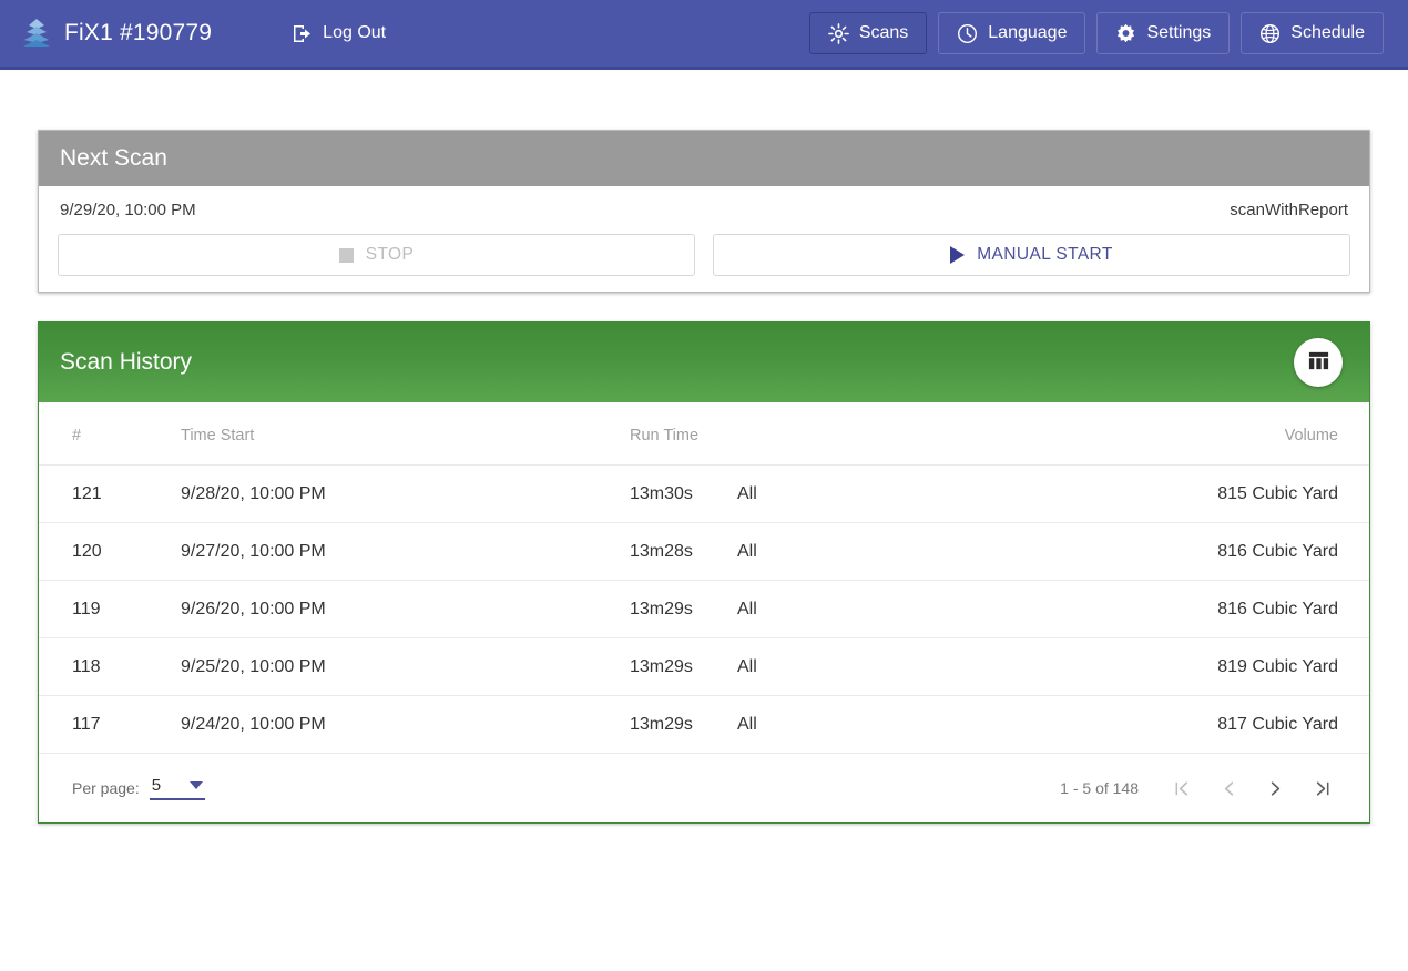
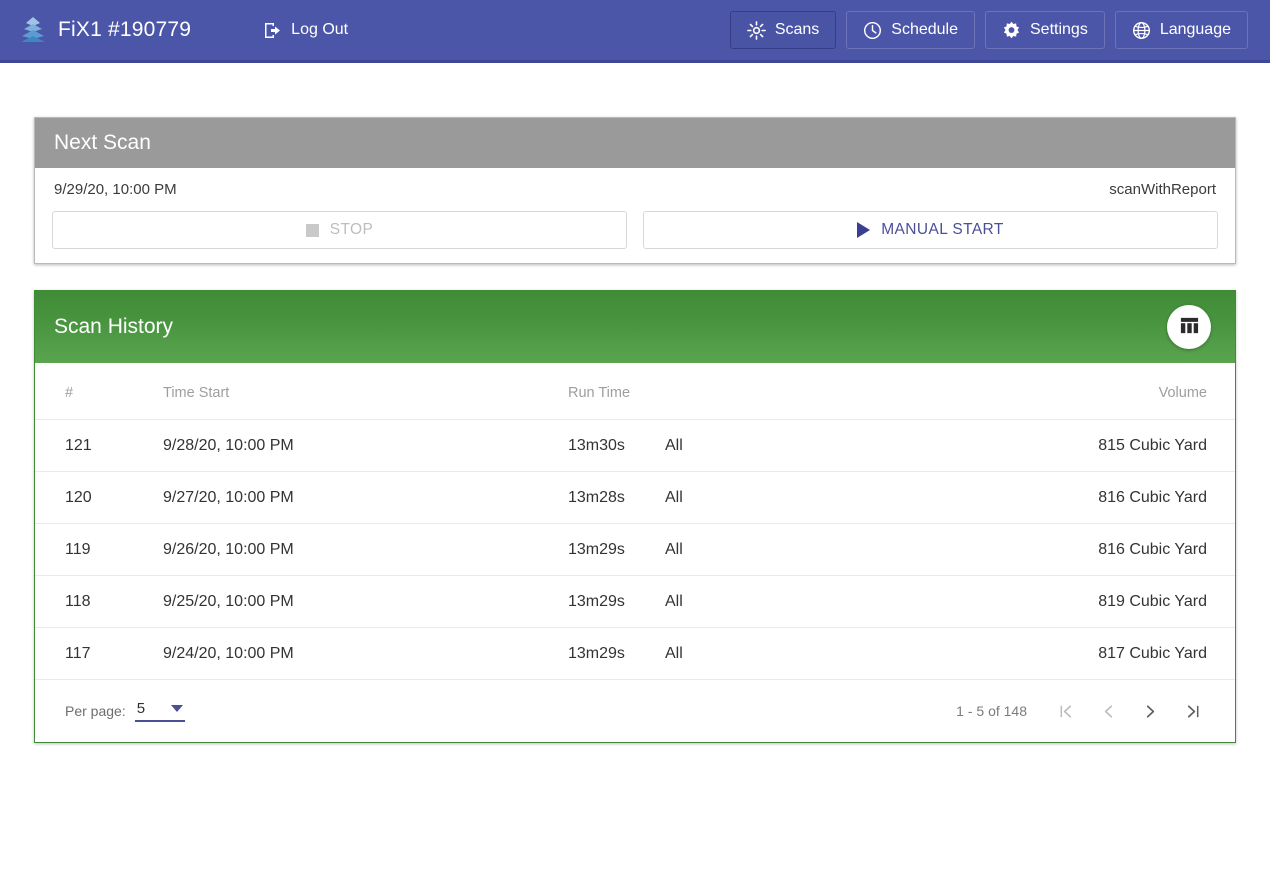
  FiX1 #190779
  Log Out
  Scans
- Language
+ Schedule
  Settings
- Schedule
+ Language
  Next Scan
  9/29/20, 10:00 PM
  scanWithReport
  STOP
  MANUAL START
  Scan History
  #	Time Start	Run Time		Volume
  121	9/28/20, 10:00 PM	13m30s	All	815 Cubic Yard
  120	9/27/20, 10:00 PM	13m28s	All	816 Cubic Yard
  119	9/26/20, 10:00 PM	13m29s	All	816 Cubic Yard
  118	9/25/20, 10:00 PM	13m29s	All	819 Cubic Yard
  117	9/24/20, 10:00 PM	13m29s	All	817 Cubic Yard
  Per page:
  5
  1 - 5 of 148
